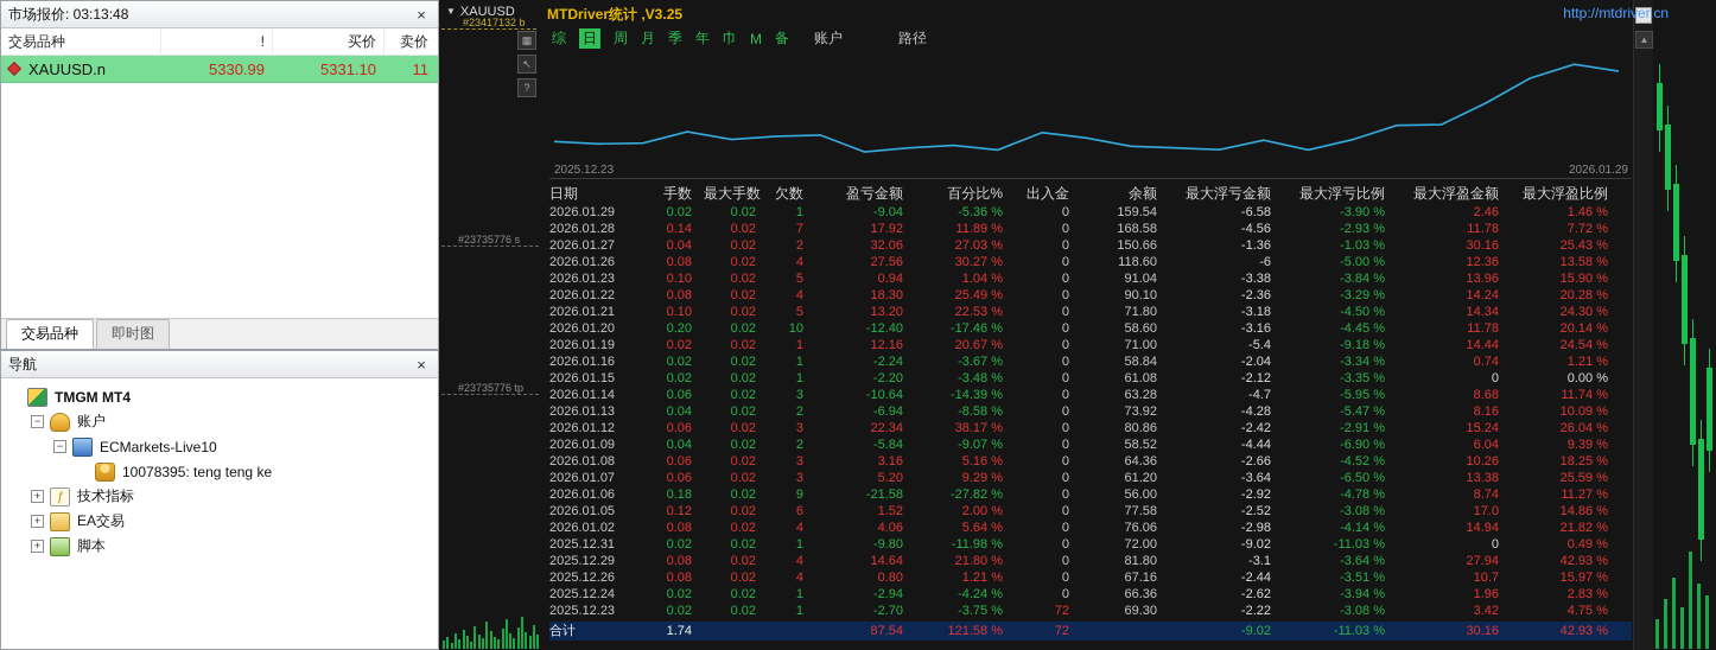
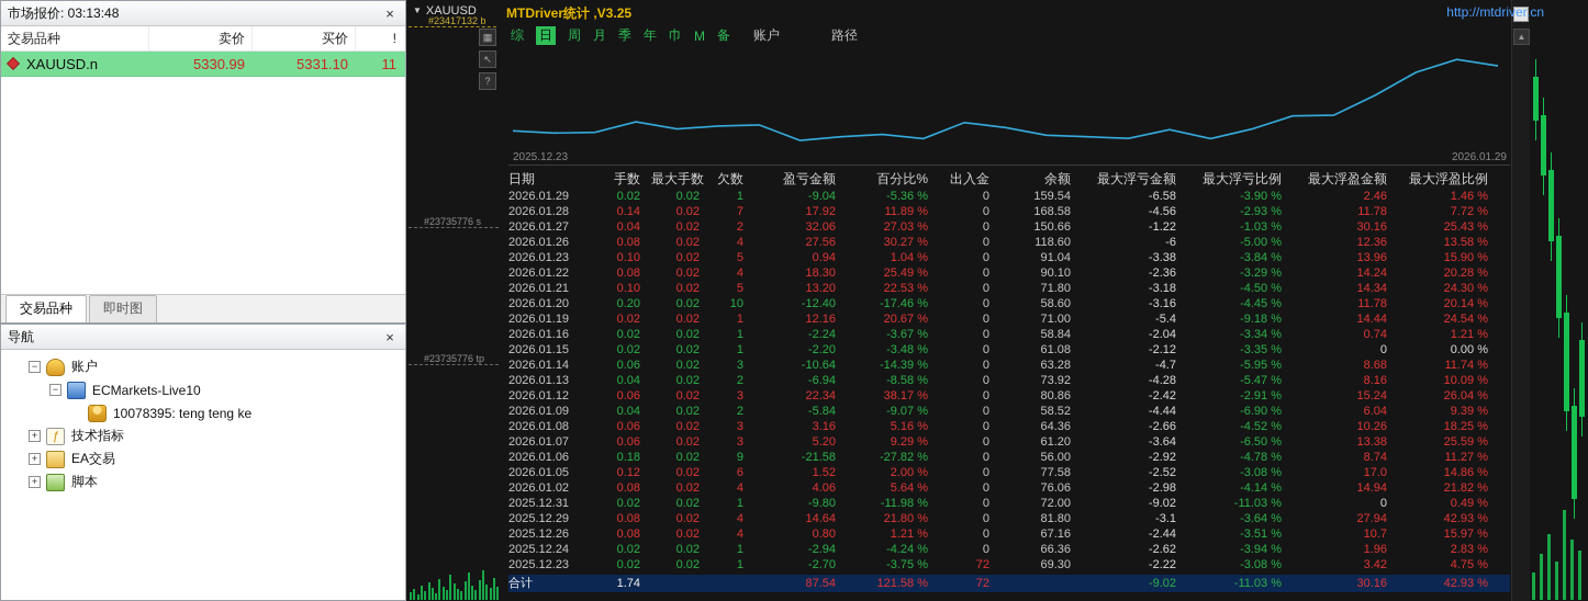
  市场报价: 03:13:48
  ×
  交易品种
- !
+ 卖价
  买价
- 卖价
+ !
  XAUUSD.n
  5330.99
  5331.10
  11
  交易品种
  即时图
  导航
  ×
- TMGM MT4
  −
  账户
  −
  ECMarkets-Live10
  10078395: teng teng ke
  +
  技术指标
  +
  EA交易
  +
  脚本
  ▼ XAUUSD
  #23417132 b
  ▦
  ↖
  ?
  #23735776 s
  #23735776 tp
  ▲
  http://mtdriver.cn
  MTDriver统计 ,V3.25
  综
  日
  周
  月
  季
  年
  巾
  M
  备
  账户
  路径
  2025.12.23
  2026.01.29
  日期
  手数
  最大手数
  欠数
  盈亏金额
  百分比%
  出入金
  余额
  最大浮亏金额
  最大浮亏比例
  最大浮盈金额
  最大浮盈比例
  2026.01.29
  0.02
  0.02
  1
  -9.04
  -5.36 %
  0
  159.54
  -6.58
  -3.90 %
  2.46
  1.46 %
  2026.01.28
  0.14
  0.02
  7
  17.92
  11.89 %
  0
  168.58
  -4.56
  -2.93 %
  11.78
  7.72 %
  2026.01.27
  0.04
  0.02
  2
  32.06
  27.03 %
  0
  150.66
- -1.36
+ -1.22
  -1.03 %
  30.16
  25.43 %
  2026.01.26
  0.08
  0.02
  4
  27.56
  30.27 %
  0
  118.60
  -6
  -5.00 %
  12.36
  13.58 %
  2026.01.23
  0.10
  0.02
  5
  0.94
  1.04 %
  0
  91.04
  -3.38
  -3.84 %
  13.96
  15.90 %
  2026.01.22
  0.08
  0.02
  4
  18.30
  25.49 %
  0
  90.10
  -2.36
  -3.29 %
  14.24
  20.28 %
  2026.01.21
  0.10
  0.02
  5
  13.20
  22.53 %
  0
  71.80
  -3.18
  -4.50 %
  14.34
  24.30 %
  2026.01.20
  0.20
  0.02
  10
  -12.40
  -17.46 %
  0
  58.60
  -3.16
  -4.45 %
  11.78
  20.14 %
  2026.01.19
  0.02
  0.02
  1
  12.16
  20.67 %
  0
  71.00
  -5.4
  -9.18 %
  14.44
  24.54 %
  2026.01.16
  0.02
  0.02
  1
  -2.24
  -3.67 %
  0
  58.84
  -2.04
  -3.34 %
  0.74
  1.21 %
  2026.01.15
  0.02
  0.02
  1
  -2.20
  -3.48 %
  0
  61.08
  -2.12
  -3.35 %
  0
  0.00 %
  2026.01.14
  0.06
  0.02
  3
  -10.64
  -14.39 %
  0
  63.28
  -4.7
  -5.95 %
  8.68
  11.74 %
  2026.01.13
  0.04
  0.02
  2
  -6.94
  -8.58 %
  0
  73.92
  -4.28
  -5.47 %
  8.16
  10.09 %
  2026.01.12
  0.06
  0.02
  3
  22.34
  38.17 %
  0
  80.86
  -2.42
  -2.91 %
  15.24
  26.04 %
  2026.01.09
  0.04
  0.02
  2
  -5.84
  -9.07 %
  0
  58.52
  -4.44
  -6.90 %
  6.04
  9.39 %
  2026.01.08
  0.06
  0.02
  3
  3.16
  5.16 %
  0
  64.36
  -2.66
  -4.52 %
  10.26
  18.25 %
  2026.01.07
  0.06
  0.02
  3
  5.20
  9.29 %
  0
  61.20
  -3.64
  -6.50 %
  13.38
  25.59 %
  2026.01.06
  0.18
  0.02
  9
  -21.58
  -27.82 %
  0
  56.00
  -2.92
  -4.78 %
  8.74
  11.27 %
  2026.01.05
  0.12
  0.02
  6
  1.52
  2.00 %
  0
  77.58
  -2.52
  -3.08 %
  17.0
  14.86 %
  2026.01.02
  0.08
  0.02
  4
  4.06
  5.64 %
  0
  76.06
  -2.98
  -4.14 %
  14.94
  21.82 %
  2025.12.31
  0.02
  0.02
  1
  -9.80
  -11.98 %
  0
  72.00
  -9.02
  -11.03 %
  0
  0.49 %
  2025.12.29
  0.08
  0.02
  4
  14.64
  21.80 %
  0
  81.80
  -3.1
  -3.64 %
  27.94
  42.93 %
  2025.12.26
  0.08
  0.02
  4
  0.80
  1.21 %
  0
  67.16
  -2.44
  -3.51 %
  10.7
  15.97 %
  2025.12.24
  0.02
  0.02
  1
  -2.94
  -4.24 %
  0
  66.36
  -2.62
  -3.94 %
  1.96
  2.83 %
  2025.12.23
  0.02
  0.02
  1
  -2.70
  -3.75 %
  72
  69.30
  -2.22
  -3.08 %
  3.42
  4.75 %
  合计
  1.74
  87.54
  121.58 %
  72
  -9.02
  -11.03 %
  30.16
  42.93 %
